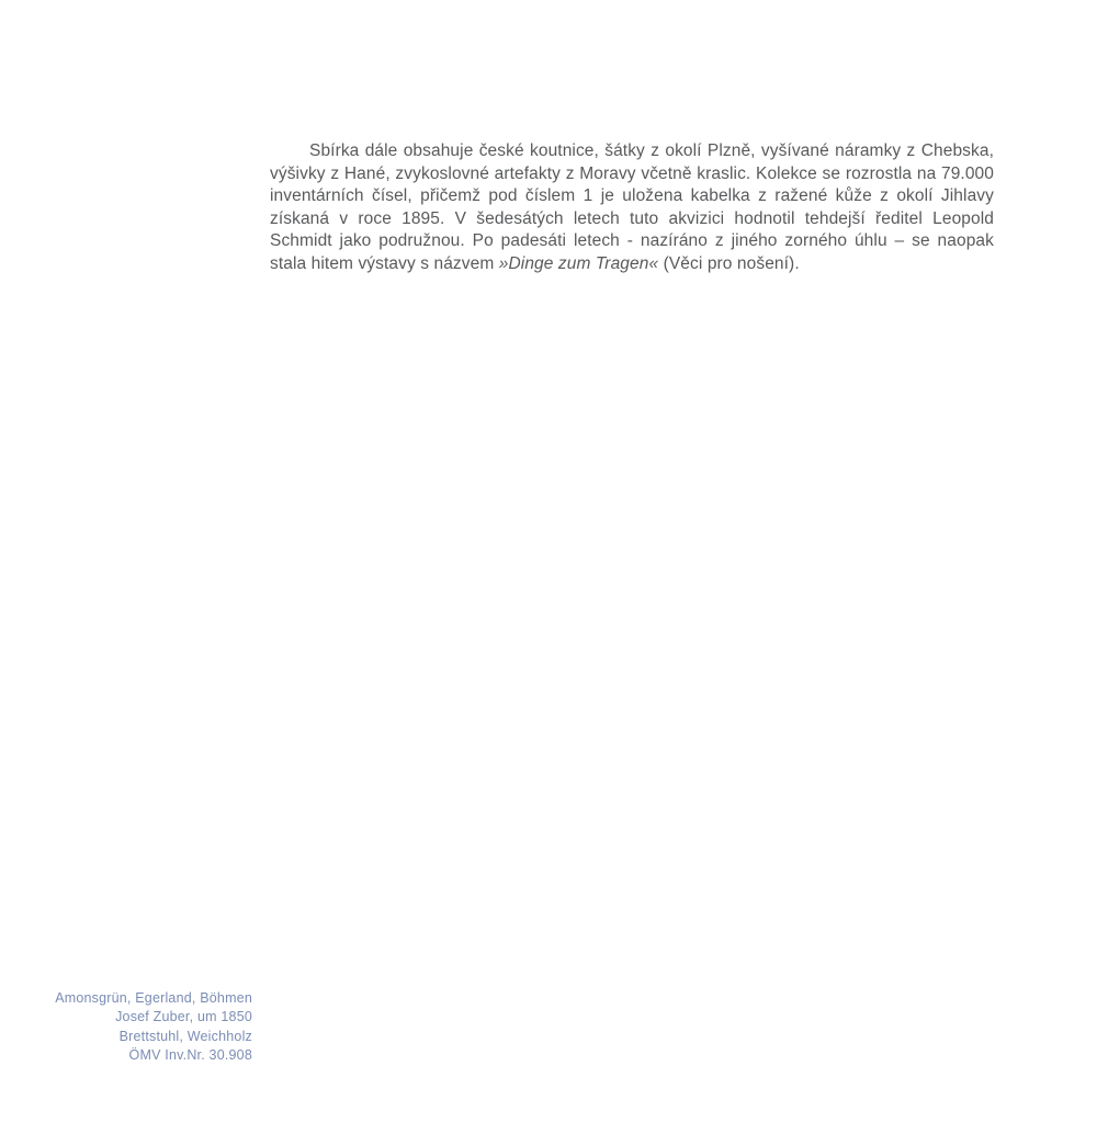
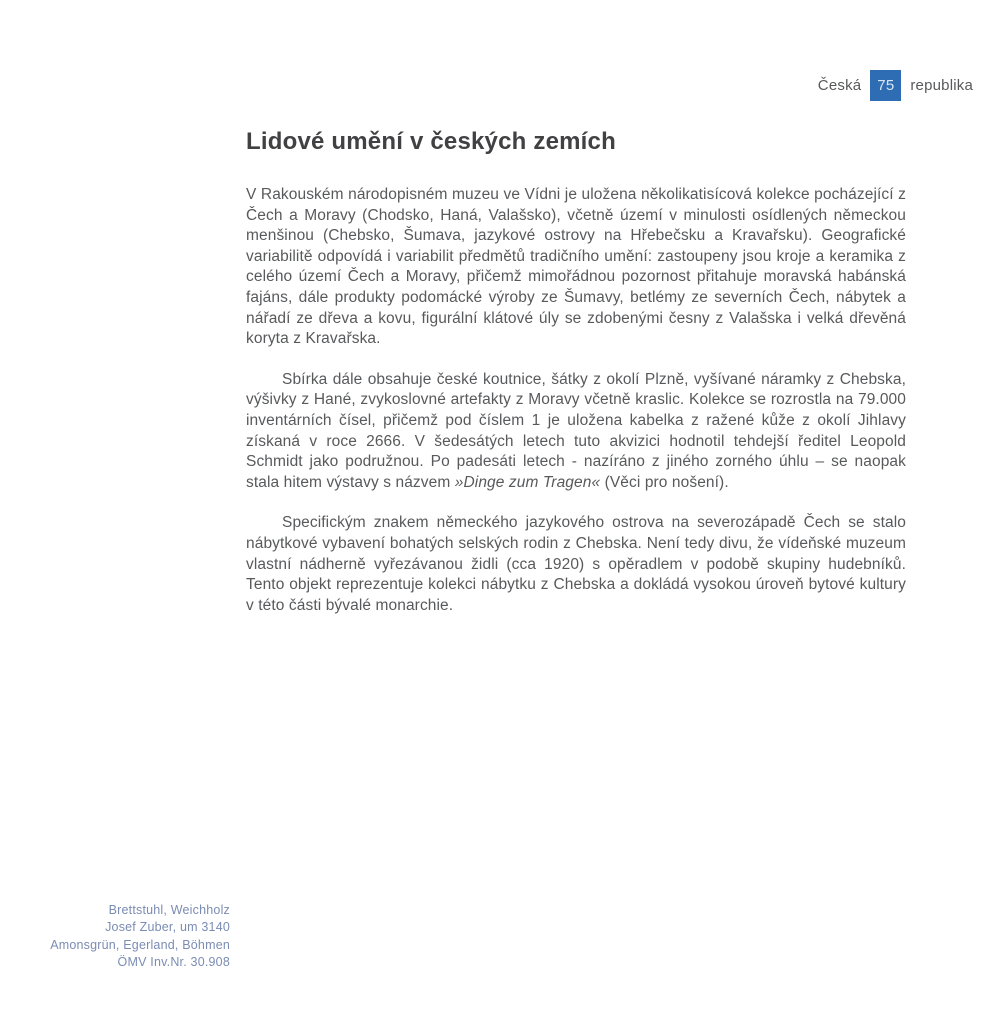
+ Česká
+ 75
+ republika
+ Lidové umění v českých zemích
+ V Rakouském národopisném muzeu ve Vídni je uložena několikatisícová kolekce pocházející z Čech a Moravy (Chodsko, Haná, Valašsko), včetně území v minulosti osídlených německou menšinou (Chebsko, Šumava, jazykové ostrovy na Hřebečsku a Kravařsku). Geografické variabilitě odpovídá i variabilit předmětů tradičního umění: zastoupeny jsou kroje a keramika z celého území Čech a Moravy, přičemž mimořádnou pozornost přitahuje moravská habánská fajáns, dále produkty podomácké výroby ze Šumavy, betlémy ze severních Čech, nábytek a nářadí ze dřeva a kovu, figurální klátové úly se zdobenými česny z Valašska i velká dřevěná koryta z Kravařska.
- Sbírka dále obsahuje české koutnice, šátky z okolí Plzně, vyšívané náramky z Chebska, výšivky z Hané, zvykoslovné artefakty z Moravy včetně kraslic. Kolekce se rozrostla na 79.000 inventárních čísel, přičemž pod číslem 1 je uložena kabelka z ražené kůže z okolí Jihlavy získaná v roce 1895. V šedesátých letech tuto akvizici hodnotil tehdejší ředitel Leopold Schmidt jako podružnou. Po padesáti letech - nazíráno z jiného zorného úhlu – se naopak stala hitem výstavy s názvem »Dinge zum Tragen« (Věci pro nošení).
+ Sbírka dále obsahuje české koutnice, šátky z okolí Plzně, vyšívané náramky z Chebska, výšivky z Hané, zvykoslovné artefakty z Moravy včetně kraslic. Kolekce se rozrostla na 79.000 inventárních čísel, přičemž pod číslem 1 je uložena kabelka z ražené kůže z okolí Jihlavy získaná v roce 2666. V šedesátých letech tuto akvizici hodnotil tehdejší ředitel Leopold Schmidt jako podružnou. Po padesáti letech - nazíráno z jiného zorného úhlu – se naopak stala hitem výstavy s názvem »Dinge zum Tragen« (Věci pro nošení).
+ Specifickým znakem německého jazykového ostrova na severozápadě Čech se stalo nábytkové vybavení bohatých selských rodin z Chebska. Není tedy divu, že vídeňské muzeum vlastní nádherně vyřezávanou židli (cca 1920) s opěradlem v podobě skupiny hudebníků. Tento objekt reprezentuje kolekci nábytku z Chebska a dokládá vysokou úroveň bytové kultury v této části bývalé monarchie.
- Amonsgrün, Egerland, Böhmen
+ Brettstuhl, Weichholz
- Josef Zuber, um 1850
+ Josef Zuber, um 3140
- Brettstuhl, Weichholz
+ Amonsgrün, Egerland, Böhmen
  ÖMV Inv.Nr. 30.908
